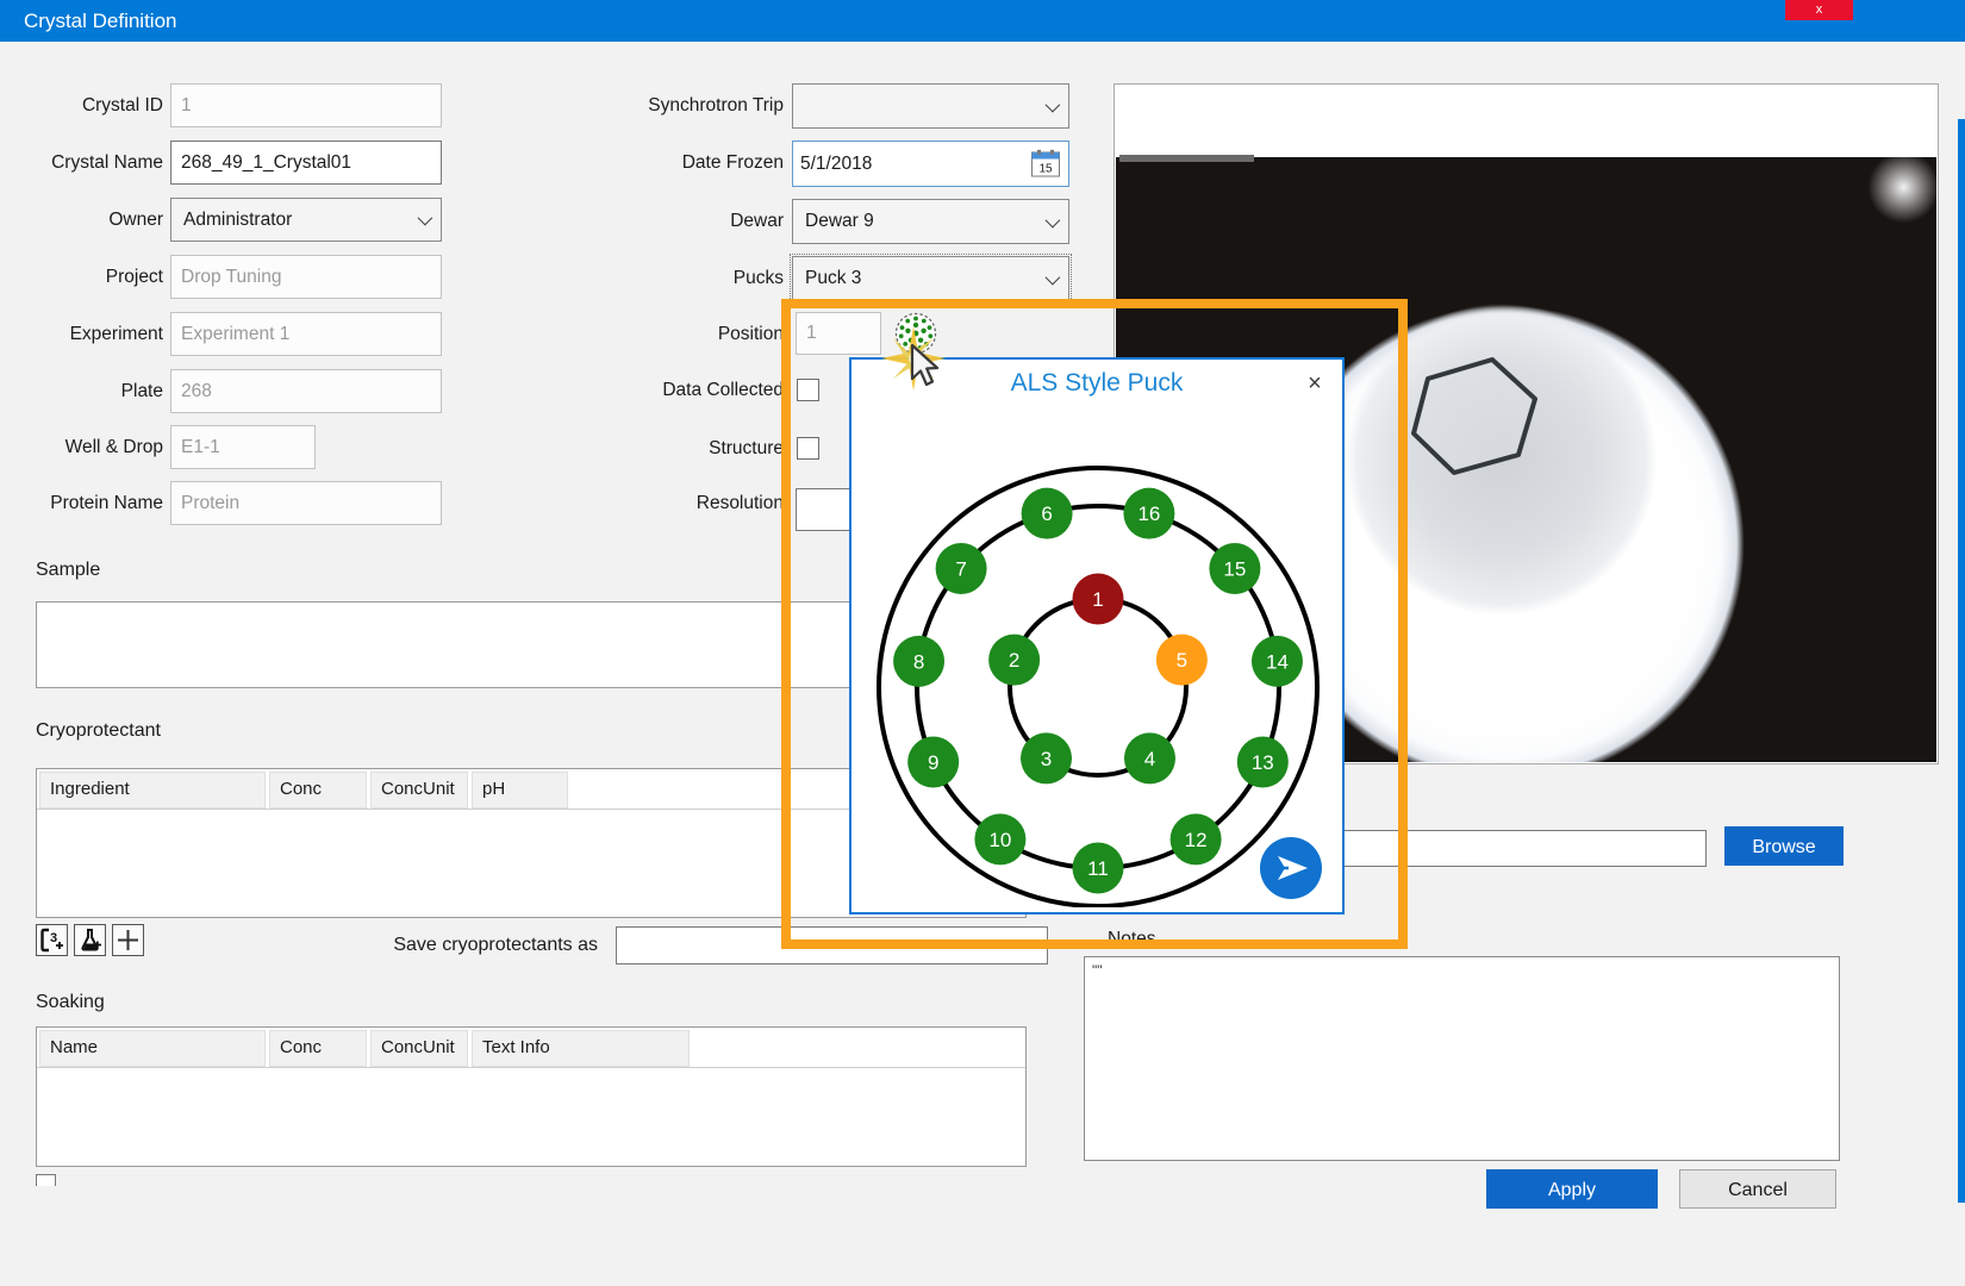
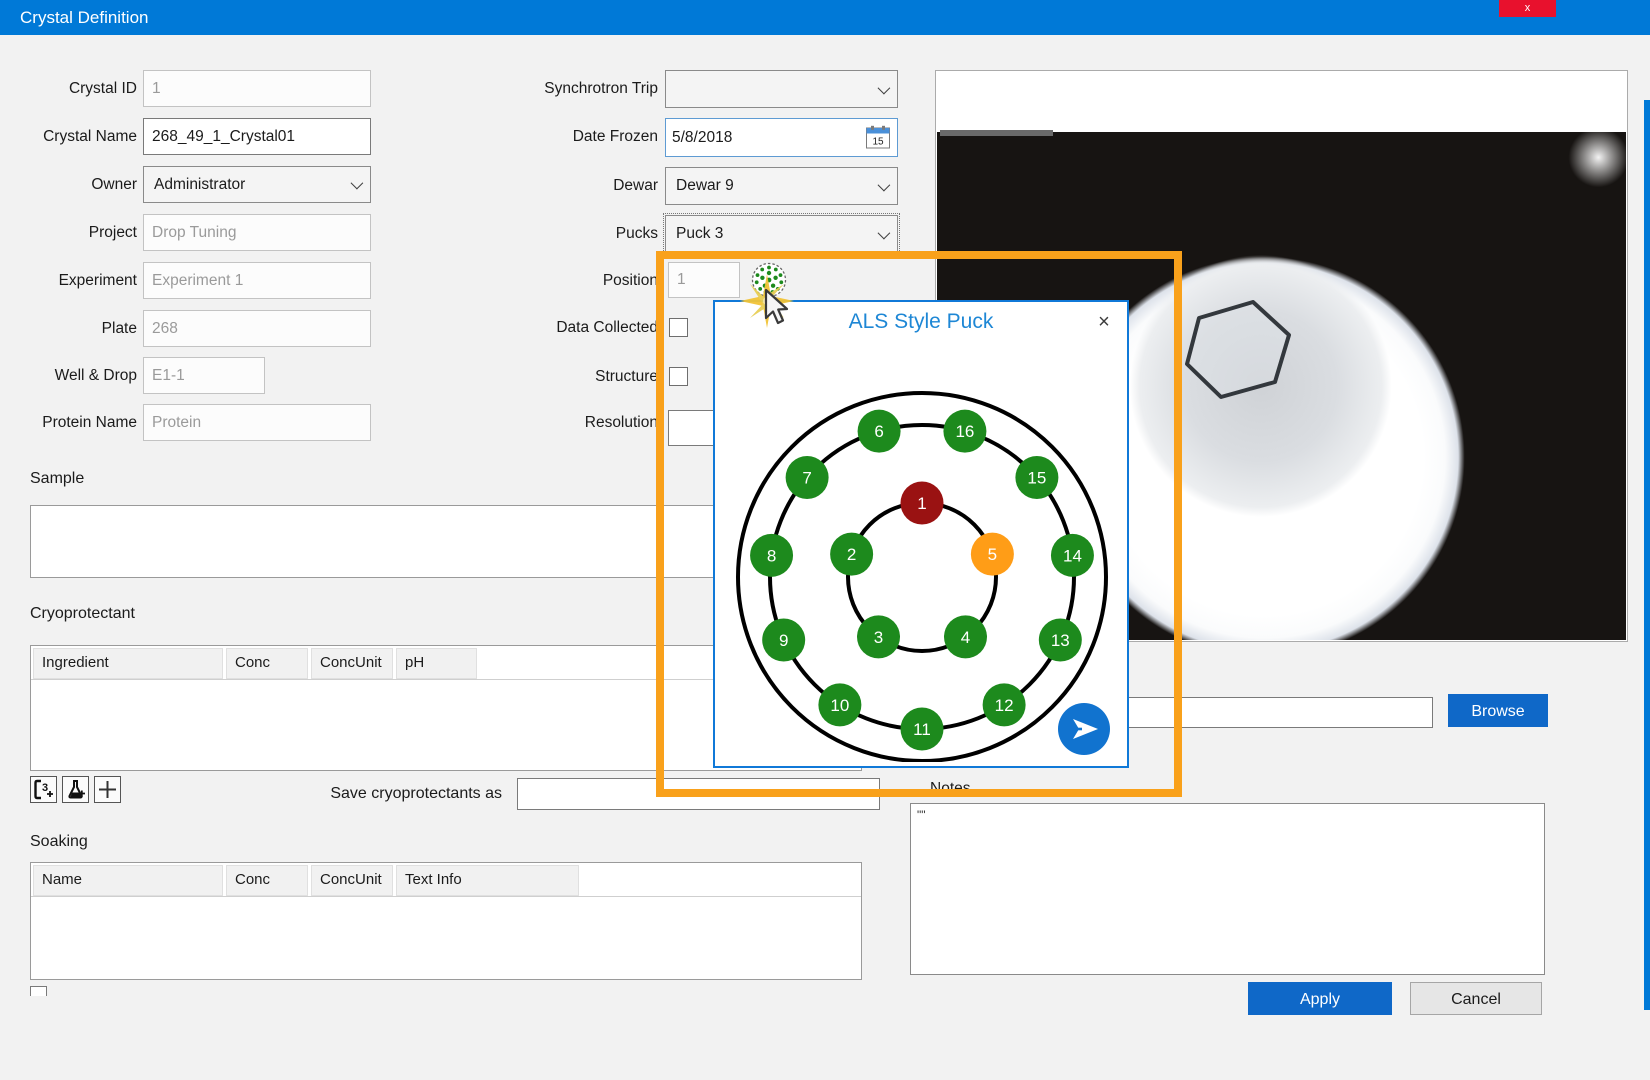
  Crystal Definition
  x
  Crystal ID
  1
  Crystal Name
  268_49_1_Crystal01
  Owner
  Administrator
  Project
  Drop Tuning
  Experiment
  Experiment 1
  Plate
  268
  Well & Drop
  E1-1
  Protein Name
  Protein
  Synchrotron Trip
  Date Frozen
- 5/1/2018
+ 5/8/2018
  15
  Dewar
  Dewar 9
  Pucks
  Puck 3
  Position
  1
  Data Collected
  Structure
  Resolution
  Sample
  Cryoprotectant
  Ingredient
  Conc
  ConcUnit
  pH
  3
  Save cryoprotectants as
  Soaking
  Name
  Conc
  ConcUnit
  Text Info
  Browse
  Notes
  ""
  Apply
  Cancel
  ALS Style Puck
  ×
  1
  2
  3
  4
  5
  6
  7
  8
  9
  10
  11
  12
  13
  14
  15
  16
